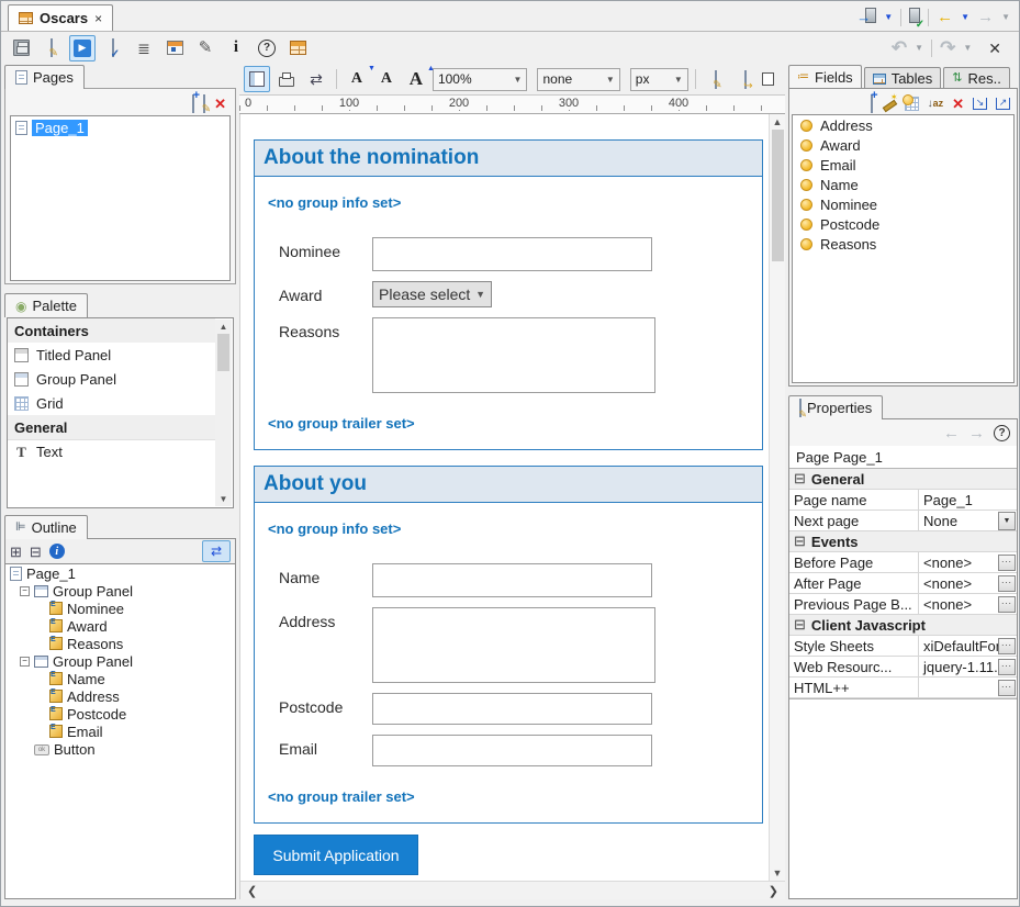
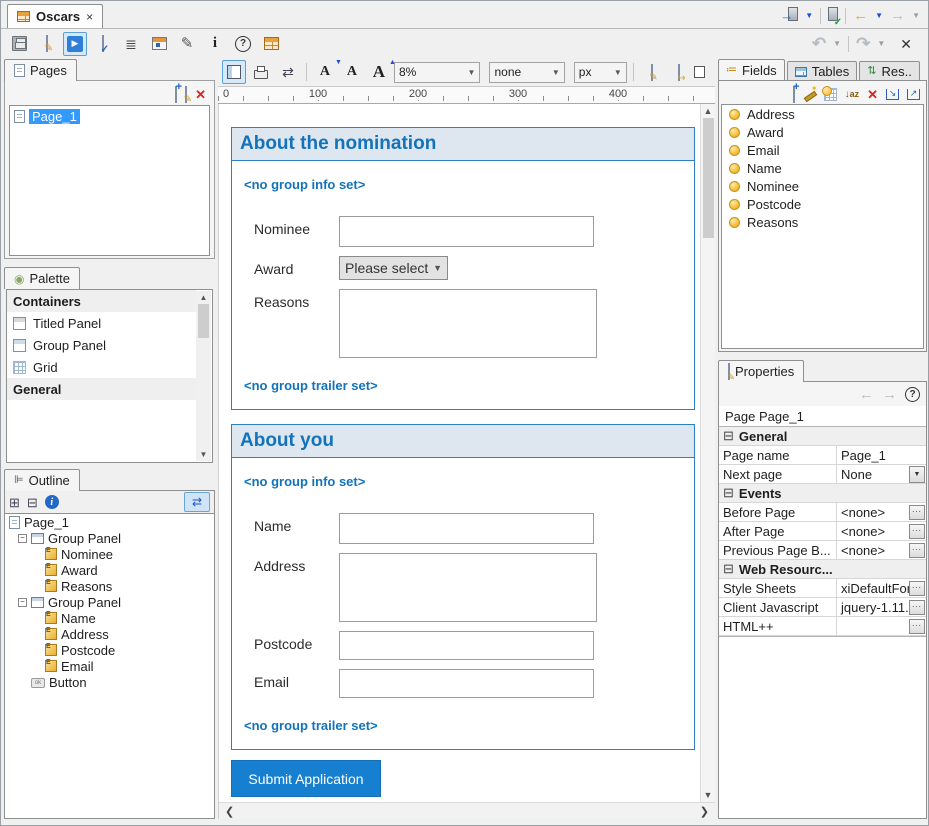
  Oscars
  ×
  →
  ▼
  ✓
  ←
  ▼
  →
  ▼
  ✎
  ▶
  ✓
  ≣
  ✎
  i
  ?
  ↶
  ▼
  ↷
  ▼
  ✕
  Pages
  +
  ✎
  ✕
  Page_1
  ◉
  Palette
  ▲
  ▼
  Containers
  Titled Panel
  Group Panel
  Grid
  General
- Text
  ⊫
  Outline
  ⊞
  ⊟
  i
  ⇄
  Page_1
  −
  Group Panel
  Nominee
  Award
  Reasons
  −
  Group Panel
  Name
  Address
  Postcode
  Email
  Button
  ⇄
  A
  ▼
  A
  A
  ▲
- 100%
+ 8%
  ▼
  none
  ▼
  px
  ▼
  ✎
  ↪
  0
  100
  200
  300
  400
  About the nomination
  <no group info set>
  Nominee
  Award
  Please select
  ▼
  Reasons
  <no group trailer set>
  About you
  <no group info set>
  Name
  Address
  Postcode
  Email
  <no group trailer set>
  Submit Application
  ▲
  ▼
  ❮
  ❯
  ≔
  Fields
  Tables
  ⇅
  Res..
  +
  ↓az
  ✕
  ↘
  ↗
  Address
  Award
  Email
  Name
  Nominee
  Postcode
  Reasons
  ✎
  Properties
  ←
  →
  ?
  Page Page_1
  General
  Page name
  Page_1
  Next page
  None
  Events
  Before Page
  <none>
  After Page
  <none>
  Previous Page B...
  <none>
- Client Javascript
+ Web Resourc...
  Style Sheets
- Web Resourc...
+ Client Javascript
  jquery-1.11.
  HTML++
